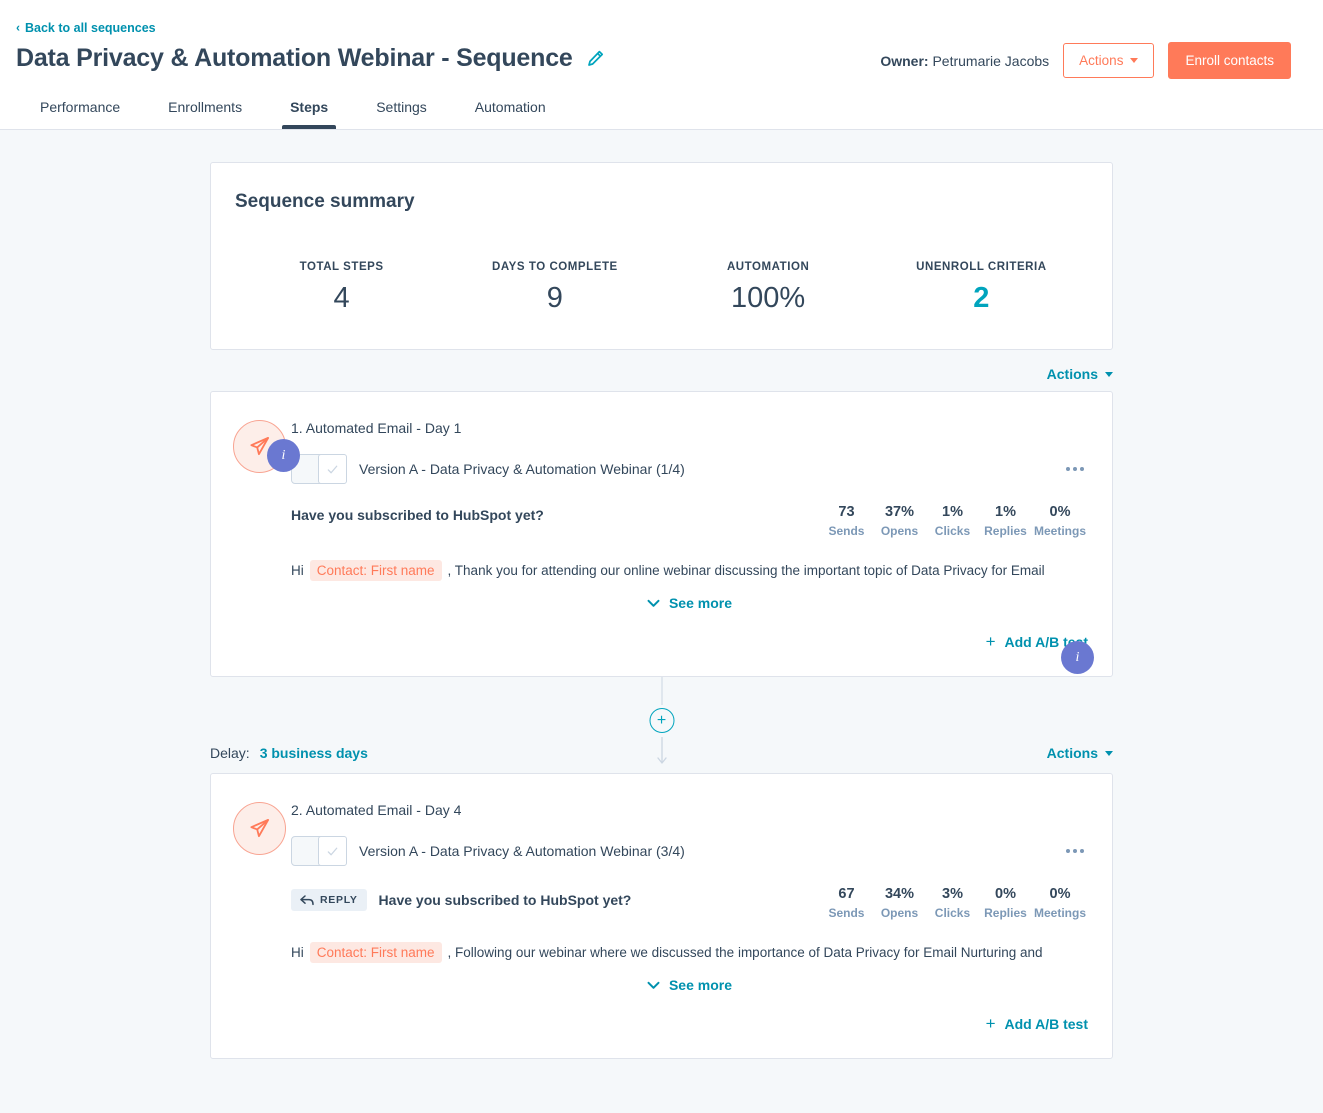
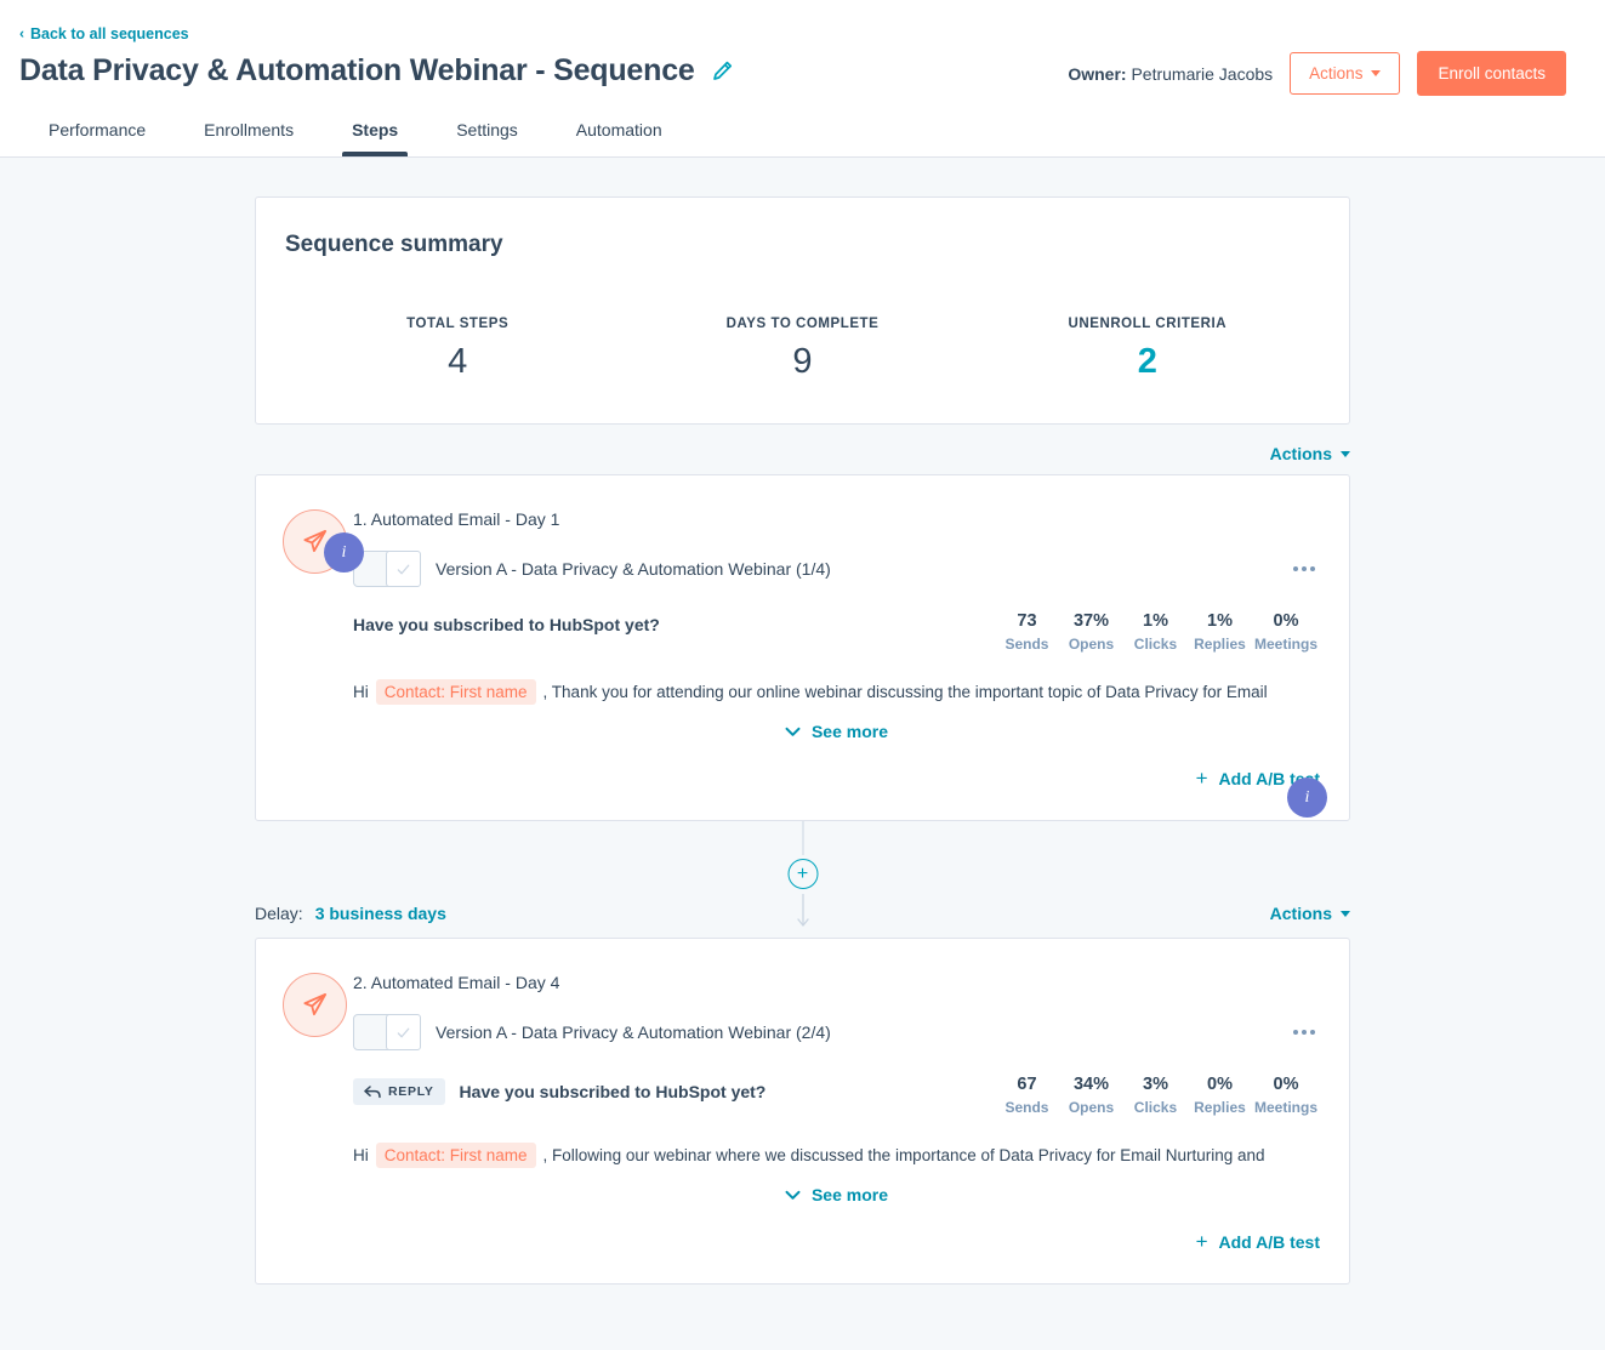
  ‹
  Back to all sequences
  Data Privacy & Automation Webinar - Sequence
  Owner: Petrumarie Jacobs
  Actions
  Enroll contacts
  Performance
  Enrollments
  Steps
  Settings
  Automation
  Sequence summary
  TOTAL STEPS
  4
  DAYS TO COMPLETE
  9
- AUTOMATION
- 100%
  UNENROLL CRITERIA
  2
  Actions
  1. Automated Email - Day 1
  i
  Version A - Data Privacy & Automation Webinar (1/4)
  Have you subscribed to HubSpot yet?
  73
  Sends
  37%
  Opens
  1%
  Clicks
  1%
  Replies
  0%
  Meetings
  Hi
  Contact: First name
  , Thank you for attending our online webinar discussing the important topic of Data Privacy for Email
  See more
  +
  Add A/B tt
  i
  +
  Delay:
  3 business days
  Actions
  2. Automated Email - Day 4
- Version A - Data Privacy & Automation Webinar (3/4)
+ Version A - Data Privacy & Automation Webinar (2/4)
  REPLY
  Have you subscribed to HubSpot yet?
  67
  Sends
  34%
  Opens
  3%
  Clicks
  0%
  Replies
  0%
  Meetings
  Hi
  Contact: First name
  , Following our webinar where we discussed the importance of Data Privacy for Email Nurturing and
  See more
  +
  Add A/B test
